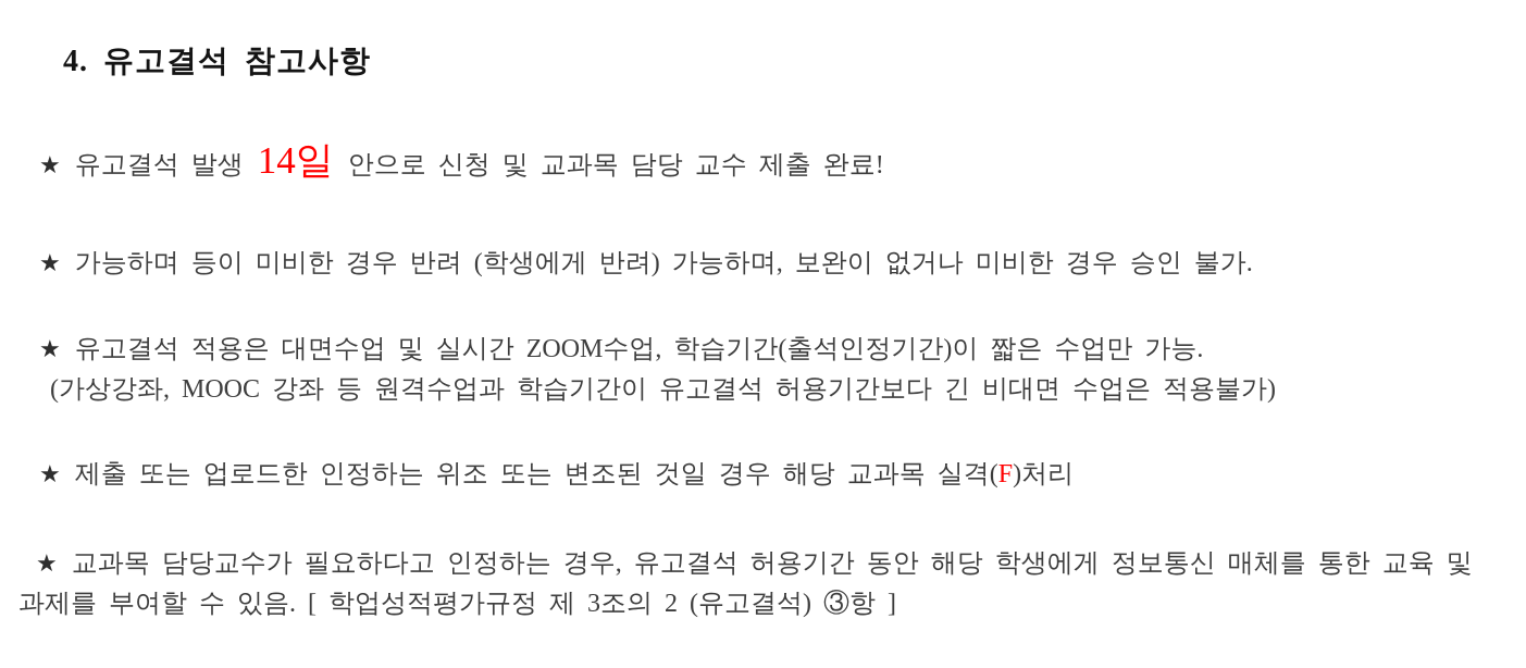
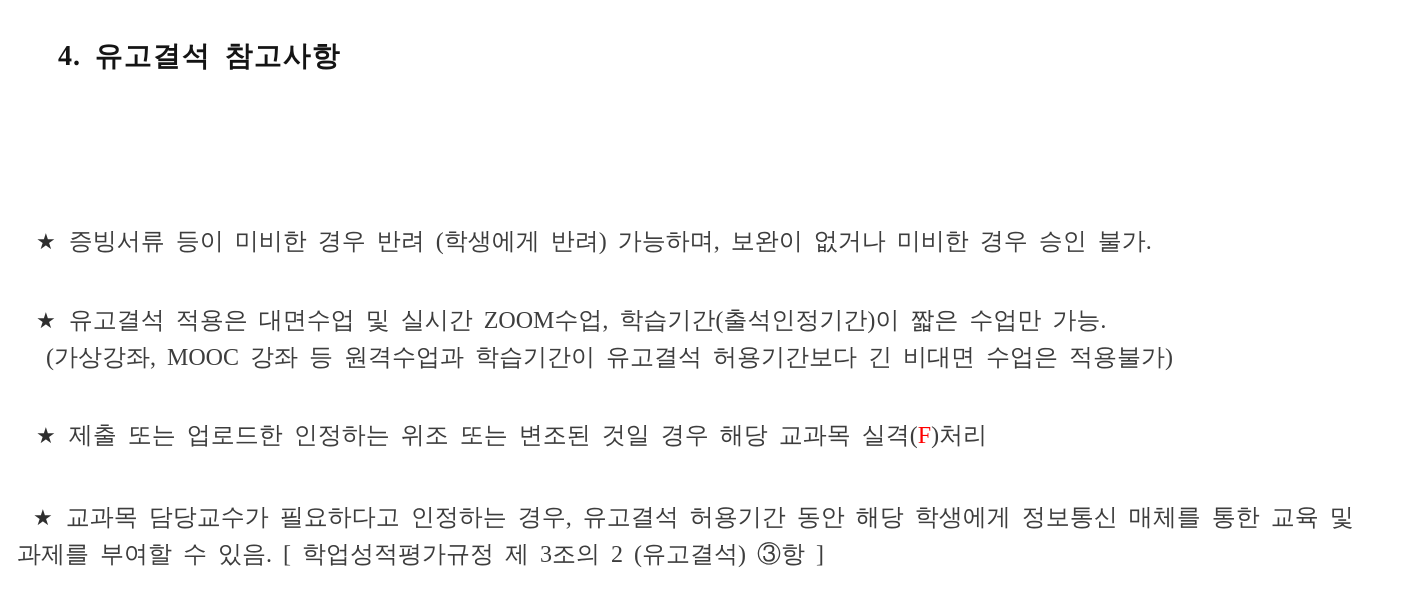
  4. 유고결석 참고사항
- ★ 유고결석 발생 14일 안으로 신청 및 교과목 담당 교수 제출 완료!
- ★ 가능하며 등이 미비한 경우 반려 (학생에게 반려) 가능하며, 보완이 없거나 미비한 경우 승인 불가.
+ ★ 증빙서류 등이 미비한 경우 반려 (학생에게 반려) 가능하며, 보완이 없거나 미비한 경우 승인 불가.
  ★ 유고결석 적용은 대면수업 및 실시간 ZOOM수업, 학습기간(출석인정기간)이 짧은 수업만 가능.
  (가상강좌, MOOC 강좌 등 원격수업과 학습기간이 유고결석 허용기간보다 긴 비대면 수업은 적용불가)
  ★ 제출 또는 업로드한 인정하는 위조 또는 변조된 것일 경우 해당 교과목 실격(F)처리
  ★ 교과목 담당교수가 필요하다고 인정하는 경우, 유고결석 허용기간 동안 해당 학생에게 정보통신 매체를 통한 교육 및
  과제를 부여할 수 있음. [ 학업성적평가규정 제 3조의 2 (유고결석) ③항 ]
